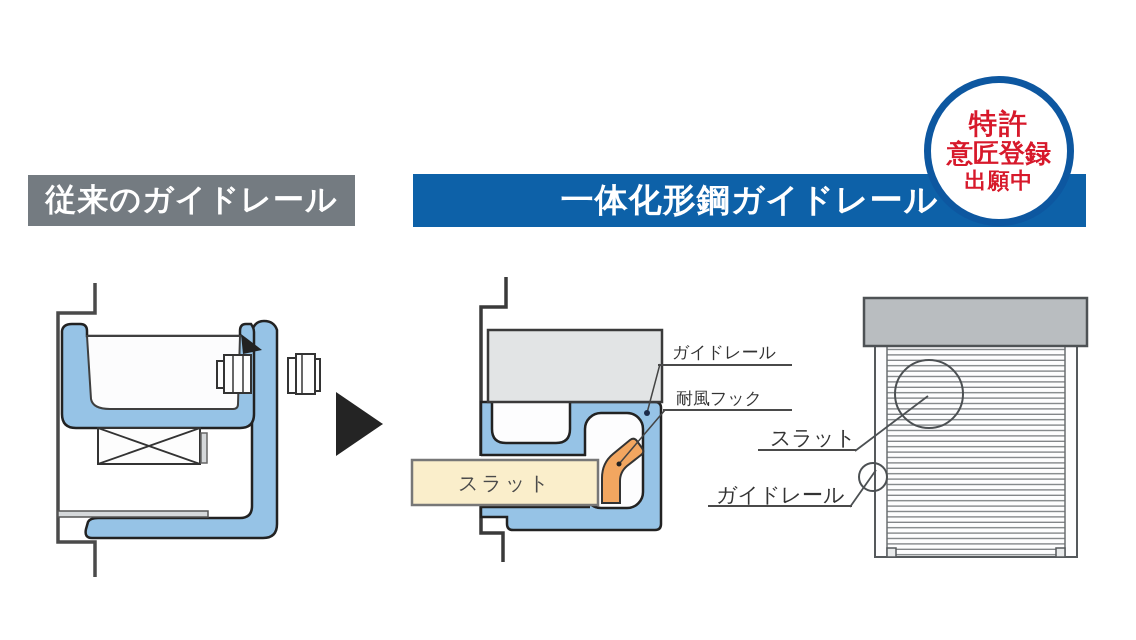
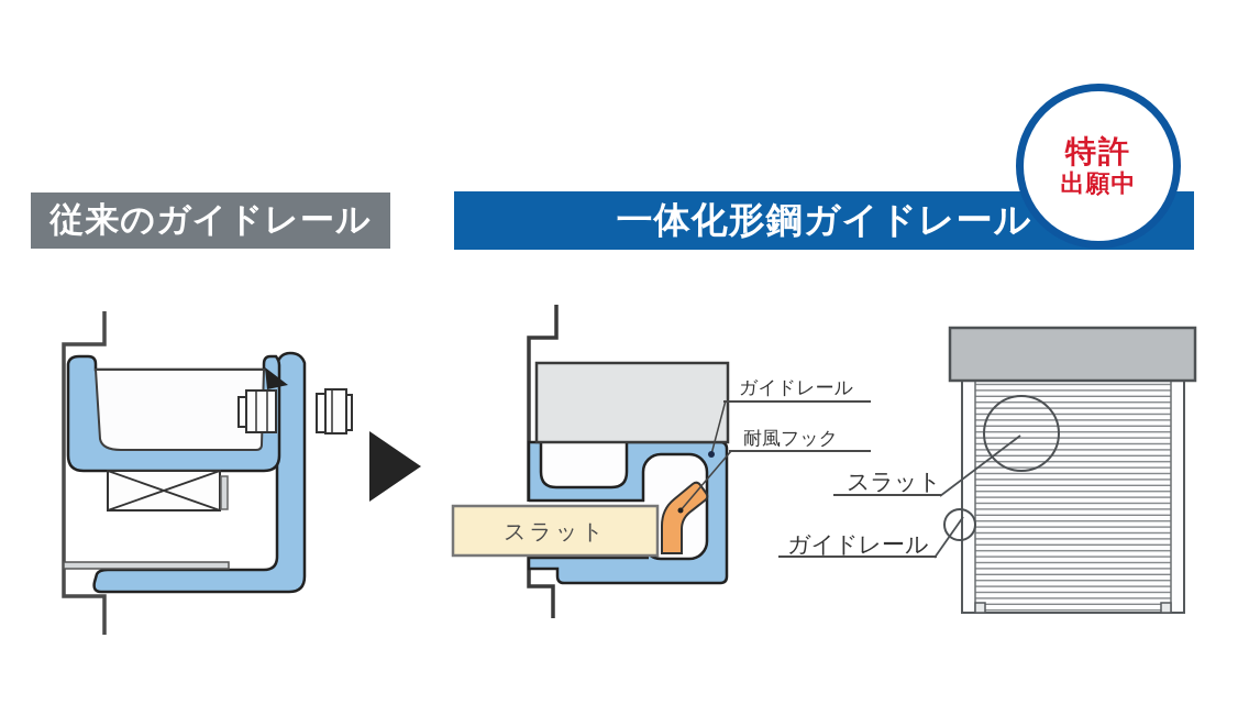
  従来のガイドレール
  一体化形鋼ガイドレール
  特許
- 意匠登録
  出願中
  ガイドレール
  耐風フック
  スラット
  スラット
  ガイドレール
